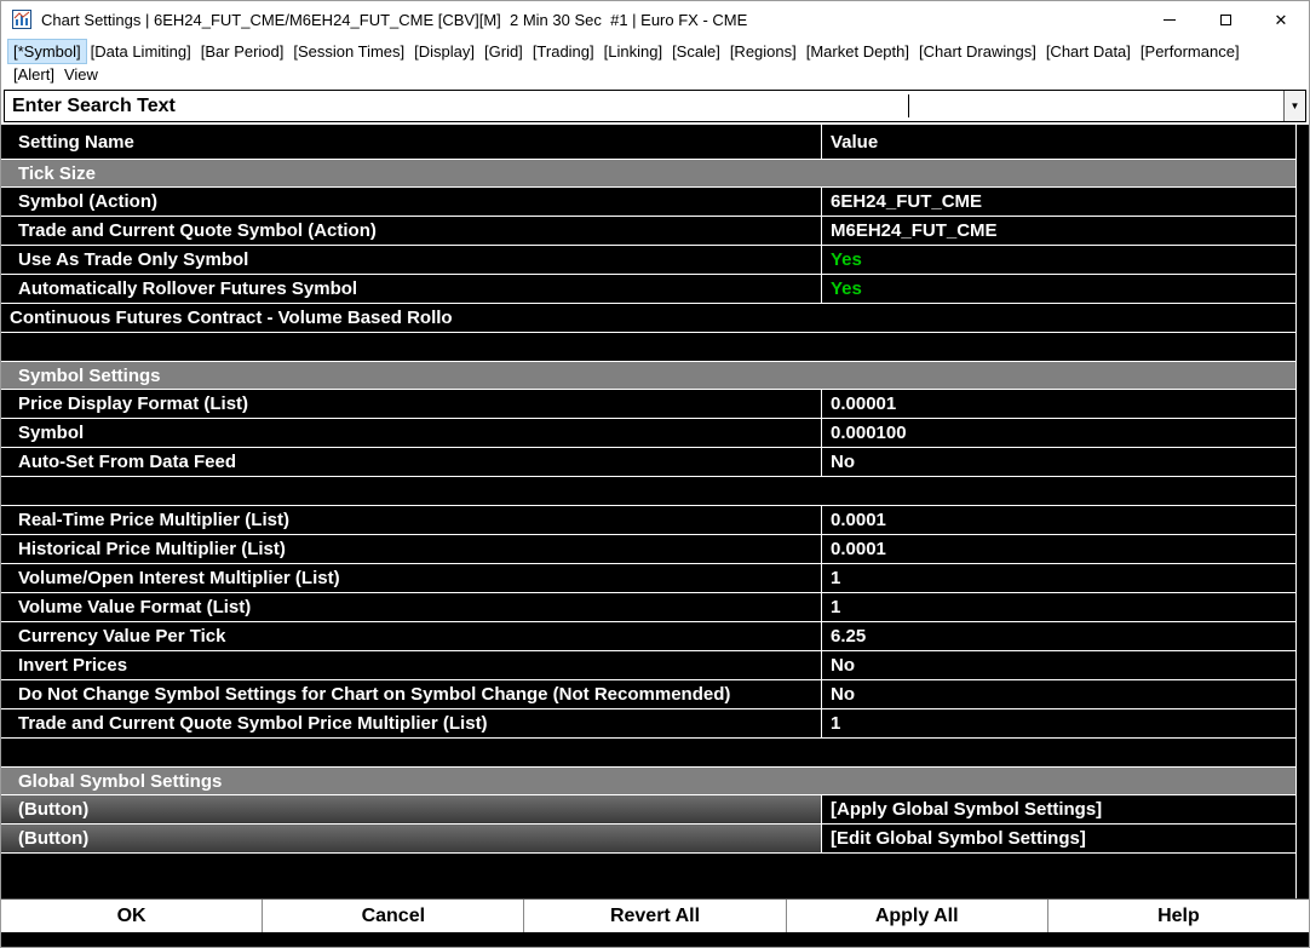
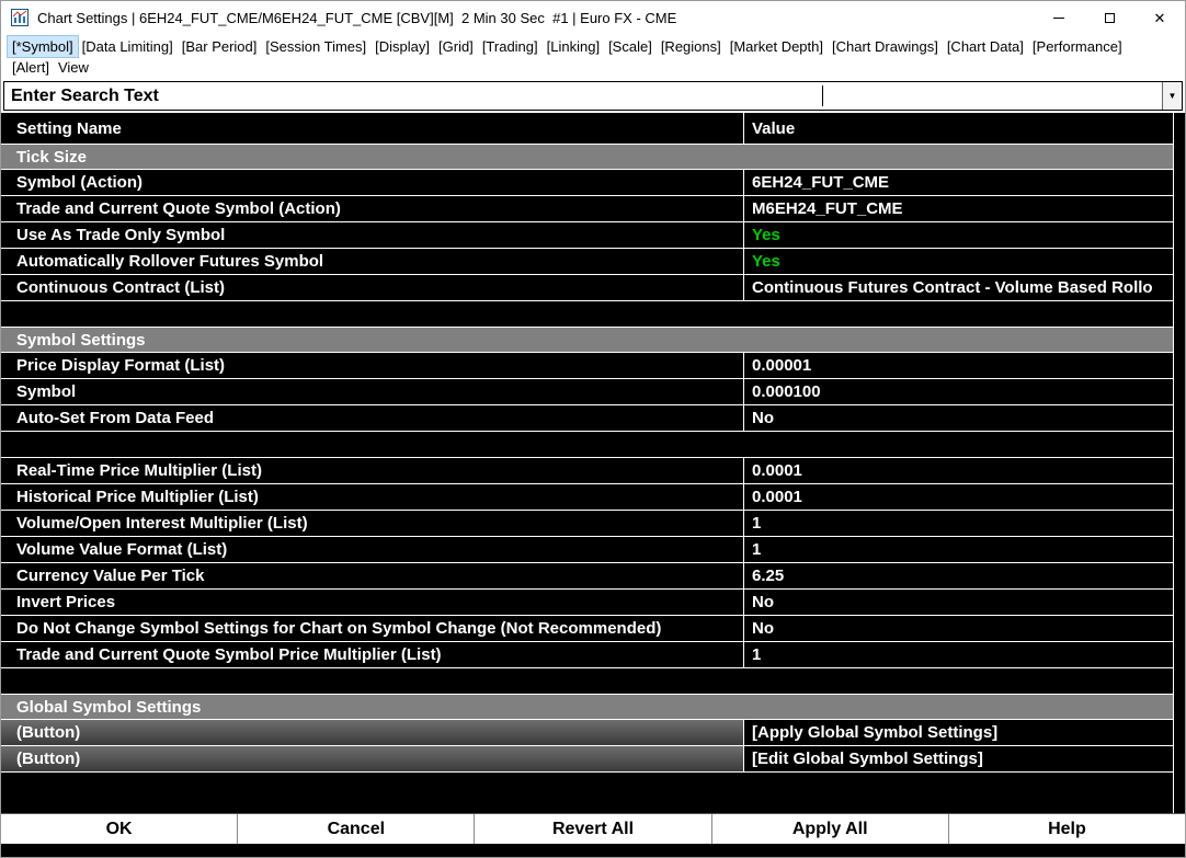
  Chart Settings | 6EH24_FUT_CME/M6EH24_FUT_CME [CBV][M] 2 Min 30 Sec #1 | Euro FX - CME
  ✕
  [*Symbol]
  [Data Limiting]
  [Bar Period]
  [Session Times]
  [Display]
  [Grid]
  [Trading]
  [Linking]
  [Scale]
  [Regions]
  [Market Depth]
  [Chart Drawings]
  [Chart Data]
  [Performance]
  [Alert]
  View
  Enter Search Text
  ▼
  Setting Name
  Value
  Tick Size
  Symbol (Action)
  6EH24_FUT_CME
  Trade and Current Quote Symbol (Action)
  M6EH24_FUT_CME
  Use As Trade Only Symbol
  Yes
  Automatically Rollover Futures Symbol
  Yes
+ Continuous Contract (List)
  Continuous Futures Contract - Volume Based Rollo
  Symbol Settings
  Price Display Format (List)
  0.00001
  Symbol
  0.000100
  Auto-Set From Data Feed
  No
  Real-Time Price Multiplier (List)
  0.0001
  Historical Price Multiplier (List)
  0.0001
  Volume/Open Interest Multiplier (List)
  1
  Volume Value Format (List)
  1
  Currency Value Per Tick
  6.25
  Invert Prices
  No
  Do Not Change Symbol Settings for Chart on Symbol Change (Not Recommended)
  No
  Trade and Current Quote Symbol Price Multiplier (List)
  1
  Global Symbol Settings
  (Button)
  [Apply Global Symbol Settings]
  (Button)
  [Edit Global Symbol Settings]
  OK
  Cancel
  Revert All
  Apply All
  Help
